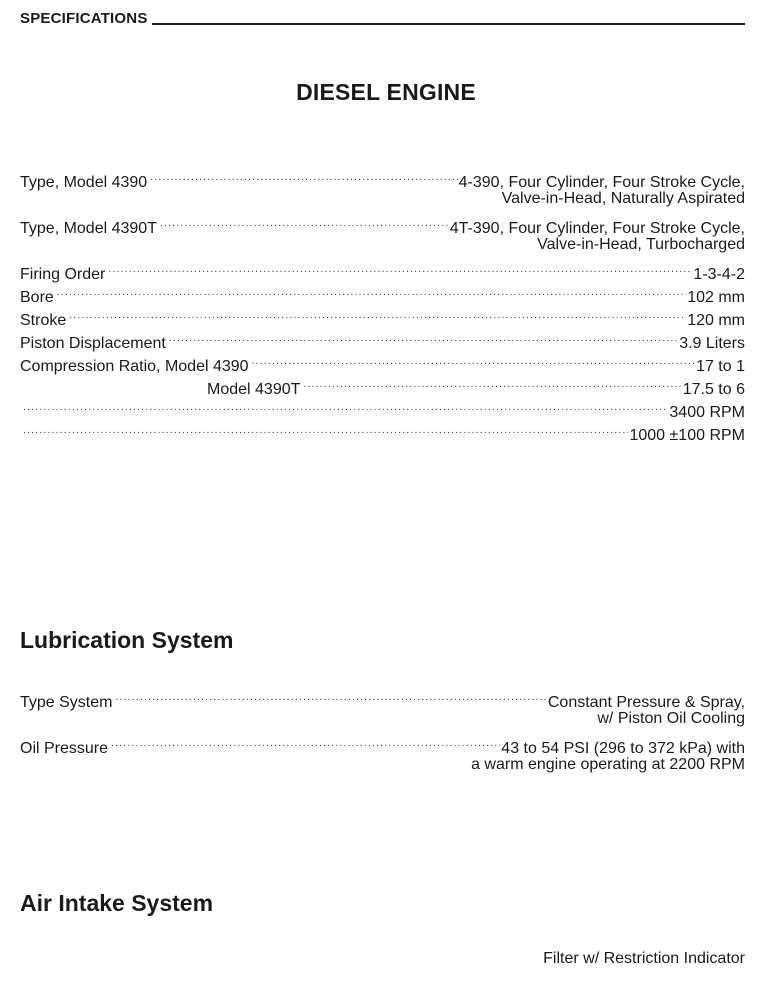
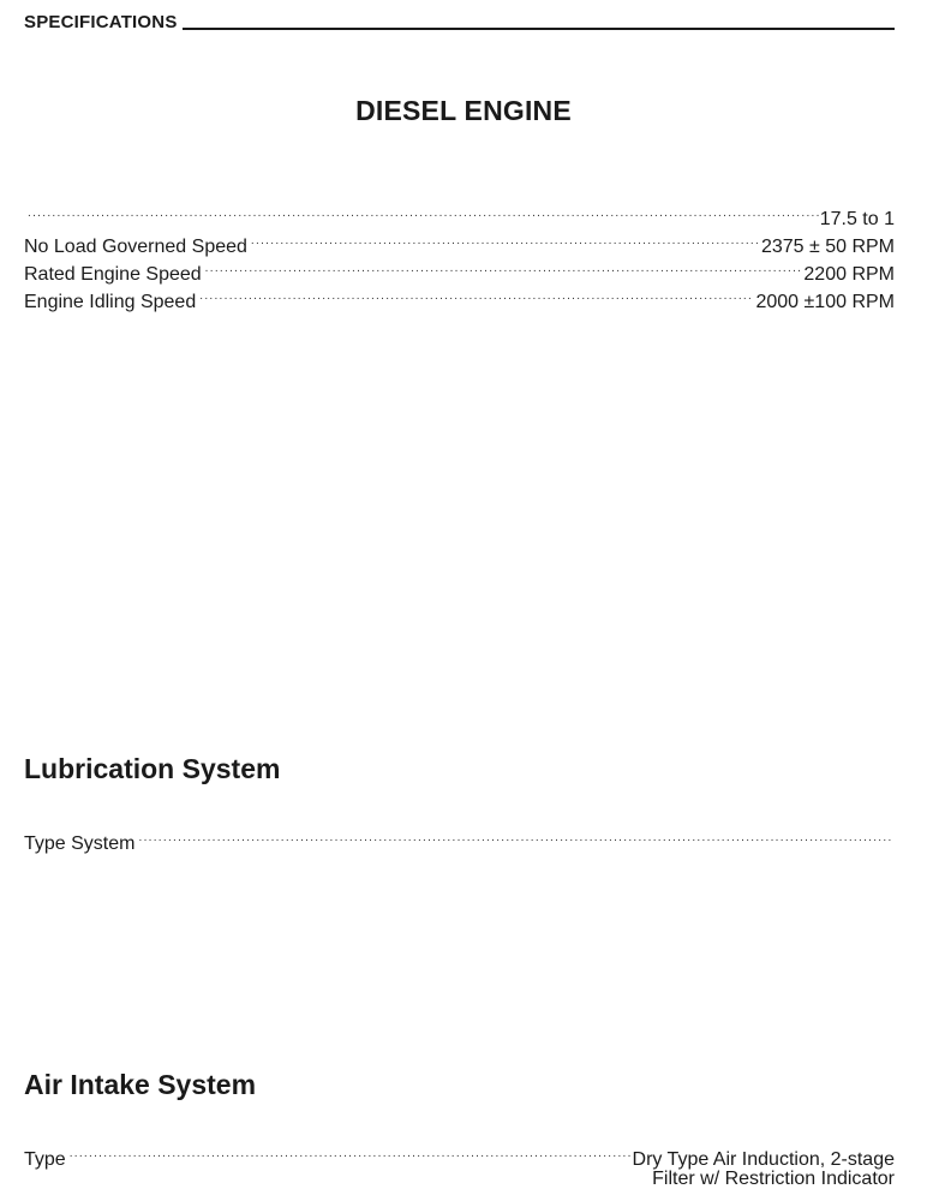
  SPECIFICATIONS
  DIESEL ENGINE
- Type, Model 4390
- 4-390, Four Cylinder, Four Stroke Cycle,
- Valve-in-Head, Naturally Aspirated
- Type, Model 4390T
- 4T-390, Four Cylinder, Four Stroke Cycle,
- Valve-in-Head, Turbocharged
- Firing Order
- 1-3-4-2
- Bore
- 102 mm
- Stroke
- 120 mm
- Piston Displacement
- 3.9 Liters
- Compression Ratio, Model 4390
- 17 to 1
- Model 4390T
- 17.5 to 6
+ 17.5 to 1
+ No Load Governed Speed
+ 2375 ± 50 RPM
+ Rated Engine Speed
- 3400 RPM
+ 2200 RPM
+ Engine Idling Speed
- 1000 ±100 RPM
+ 2000 ±100 RPM
  Lubrication System
  Type System
- Constant Pressure & Spray,
- w/ Piston Oil Cooling
- Oil Pressure
- 43 to 54 PSI (296 to 372 kPa) with
- a warm engine operating at 2200 RPM
  Air Intake System
+ Type
+ Dry Type Air Induction, 2-stage
  Filter w/ Restriction Indicator
